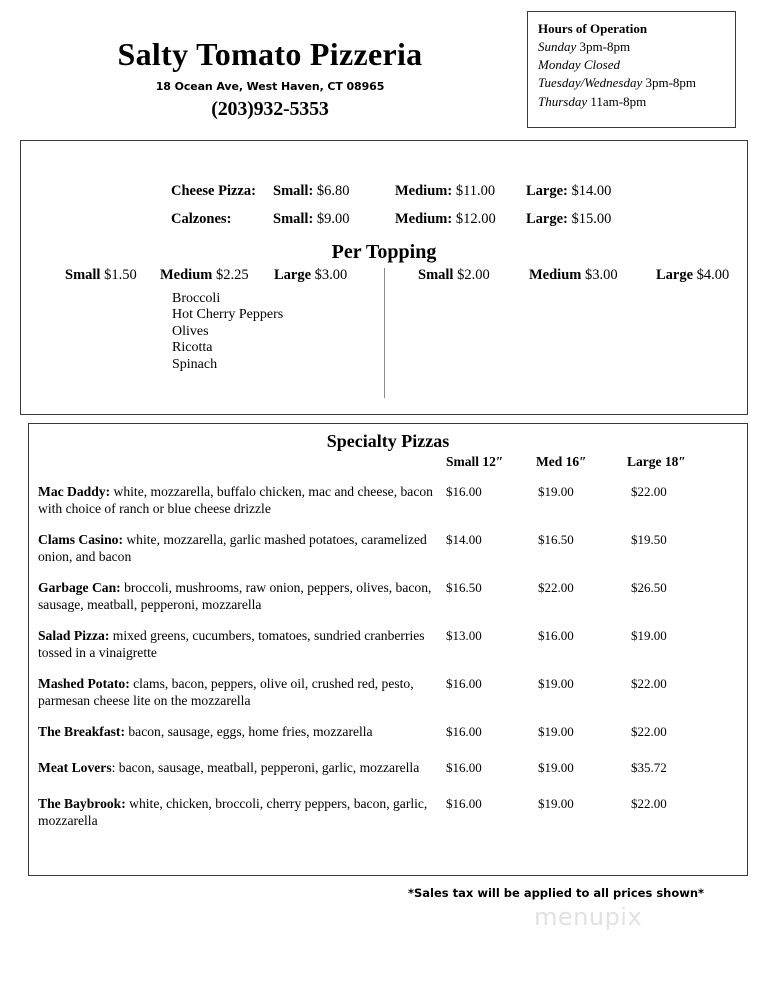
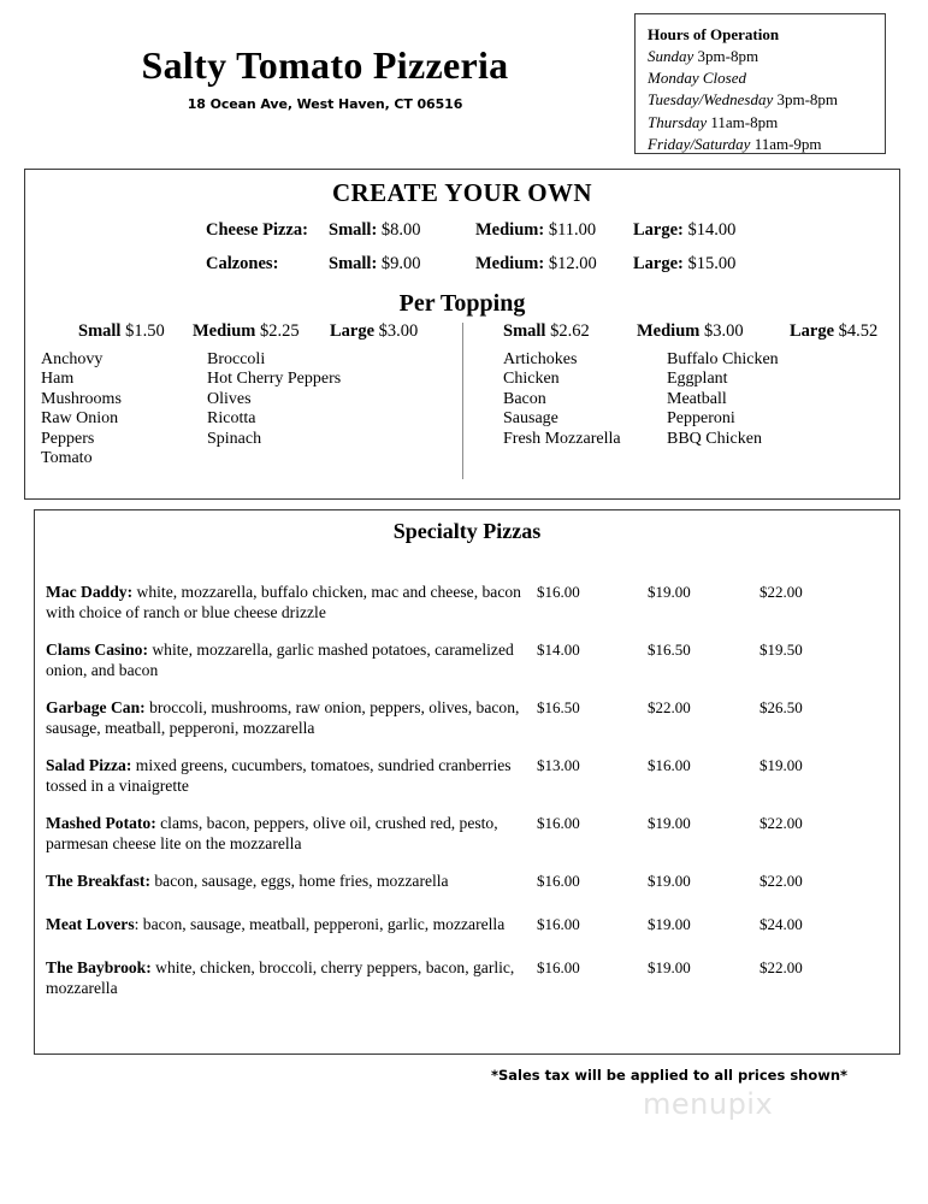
  Salty Tomato Pizzeria
- 18 Ocean Ave, West Haven, CT 08965
+ 18 Ocean Ave, West Haven, CT 06516
- (203)932-5353
  Hours of Operation
  Sunday 3pm-8pm
  Monday Closed
  Tuesday/Wednesday 3pm-8pm
  Thursday 11am-8pm
+ Friday/Saturday 11am-9pm
+ CREATE YOUR OWN
  Cheese Pizza:
- Small: $6.80
+ Small: $8.00
  Medium: $11.00
  Large: $14.00
  Calzones:
  Small: $9.00
  Medium: $12.00
  Large: $15.00
  Per Topping
  Small $1.50
  Medium $2.25
  Large $3.00
+ Anchovy
+ Ham
+ Mushrooms
+ Raw Onion
+ Peppers
+ Tomato
  Broccoli
  Hot Cherry Peppers
  Olives
  Ricotta
  Spinach
- Small $2.00
+ Small $2.62
  Medium $3.00
- Large $4.00
+ Large $4.52
+ Artichokes
+ Chicken
+ Bacon
+ Sausage
+ Fresh Mozzarella
+ Buffalo Chicken
+ Eggplant
+ Meatball
+ Pepperoni
+ BBQ Chicken
  Specialty Pizzas
- Small 12″
- Med 16″
- Large 18″
  Mac Daddy: white, mozzarella, buffalo chicken, mac and cheese, bacon with choice of ranch or blue cheese drizzle
  $16.00
  $19.00
  $22.00
  Clams Casino: white, mozzarella, garlic mashed potatoes, caramelized onion, and bacon
  $14.00
  $16.50
  $19.50
  Garbage Can: broccoli, mushrooms, raw onion, peppers, olives, bacon, sausage, meatball, pepperoni, mozzarella
  $16.50
  $22.00
  $26.50
  Salad Pizza: mixed greens, cucumbers, tomatoes, sundried cranberries tossed in a vinaigrette
  $13.00
  $16.00
  $19.00
  Mashed Potato: clams, bacon, peppers, olive oil, crushed red, pesto, parmesan cheese lite on the mozzarella
  $16.00
  $19.00
  $22.00
  The Breakfast: bacon, sausage, eggs, home fries, mozzarella
  $16.00
  $19.00
  $22.00
  Meat Lovers: bacon, sausage, meatball, pepperoni, garlic, mozzarella
  $16.00
  $19.00
- $35.72
+ $24.00
  The Baybrook: white, chicken, broccoli, cherry peppers, bacon, garlic, mozzarella
  $16.00
  $19.00
  $22.00
  *Sales tax will be applied to all prices shown*
  menupix
